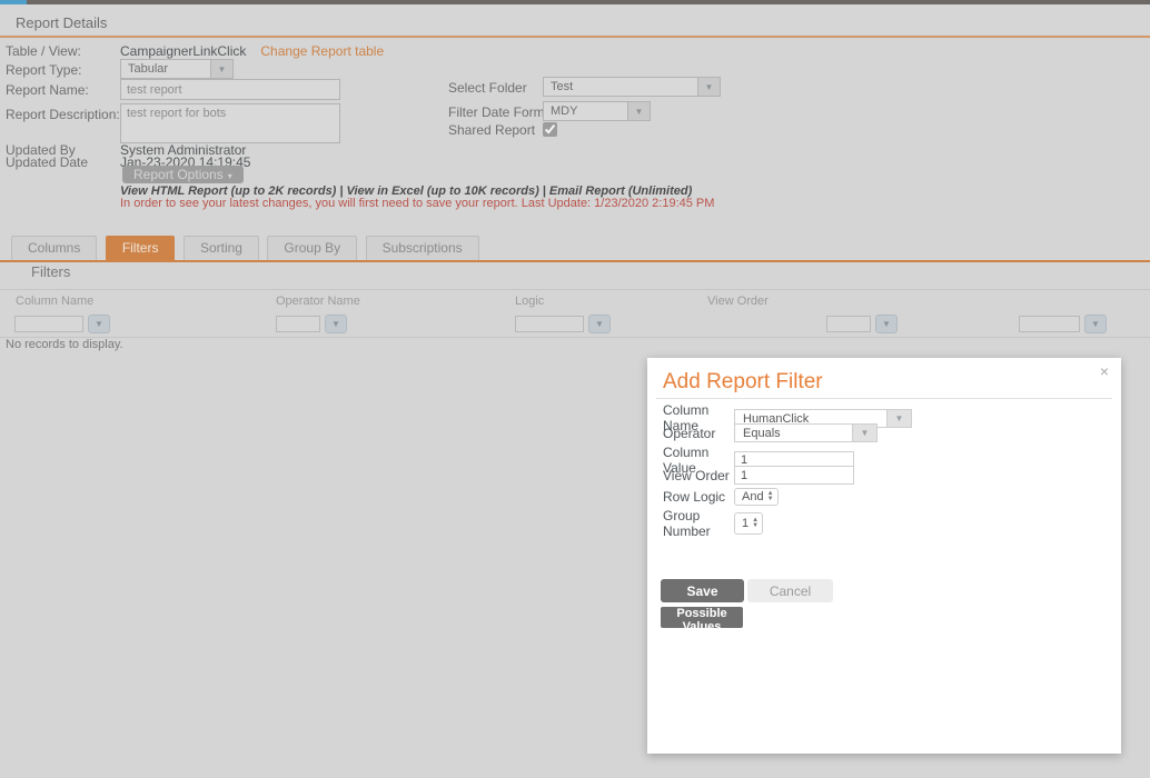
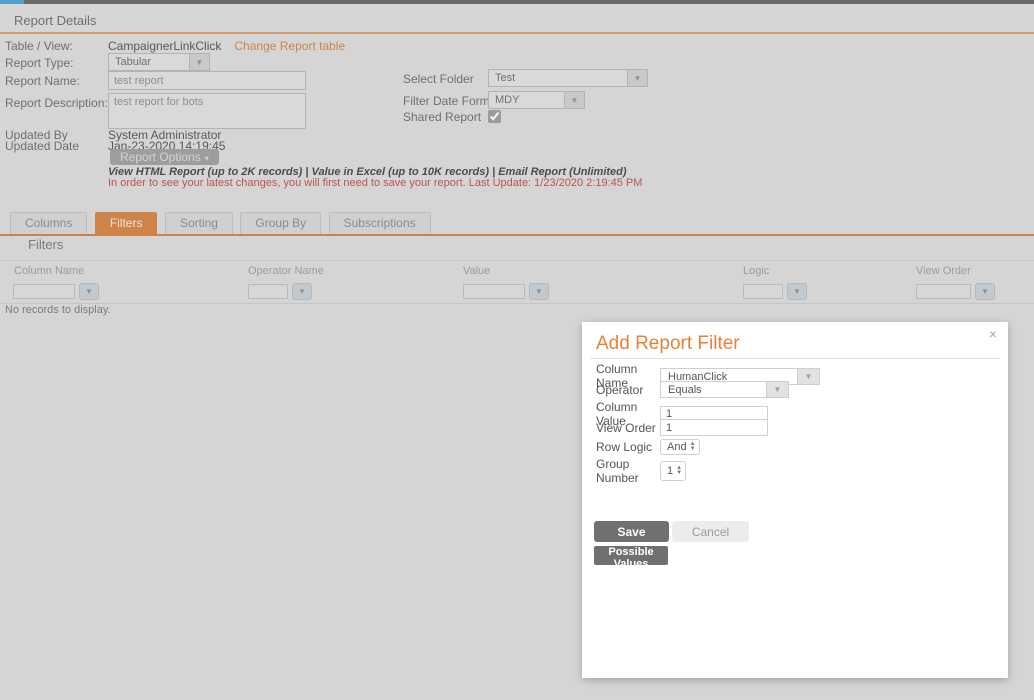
  Report Details
  Table / View:
  CampaignerLinkClick
  Change Report table
  Report Type:
  Tabular
  ▼
  Report Name:
  test report
  Report Description:
  test report for bots
  Select Folder
  Test
  ▼
  Filter Date Form
  MDY
  ▼
  Shared Report
  Updated By
  System Administrator
  Updated Date
  Jan-23-2020 14:19:45
  Report Options ▾
- View HTML Report (up to 2K records) | View in Excel (up to 10K records) | Email Report (Unlimited)
+ View HTML Report (up to 2K records) | Value in Excel (up to 10K records) | Email Report (Unlimited)
  In order to see your latest changes, you will first need to save your report. Last Update: 1/23/2020 2:19:45 PM
  Columns Filters Sorting Group By Subscriptions
  Filters
  Column Name
  Operator Name
+ Value
  Logic
  View Order
  ▼
  ▼
  ▼
  ▼
  ▼
  No records to display.
  ×
  Add Report Filter
  Column Name
  HumanClick
  ▼
  Operator
  Equals
  ▼
  Column Value
  1
  View Order
  1
  Row Logic
  And
  Group Number
  1
  Save
  Cancel
  Possible Values
